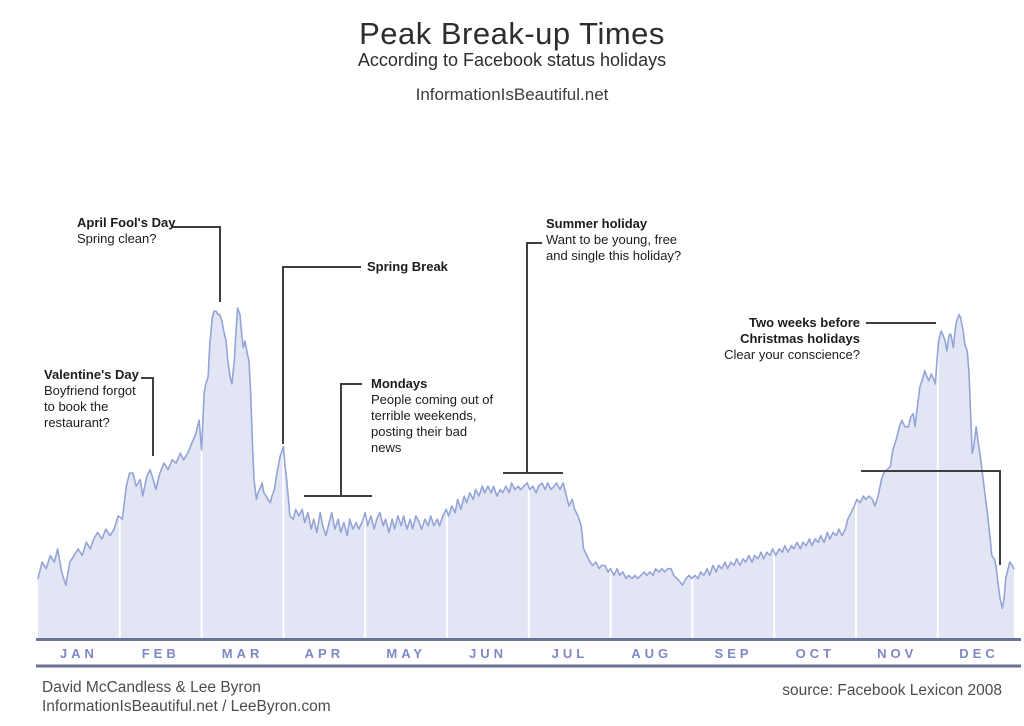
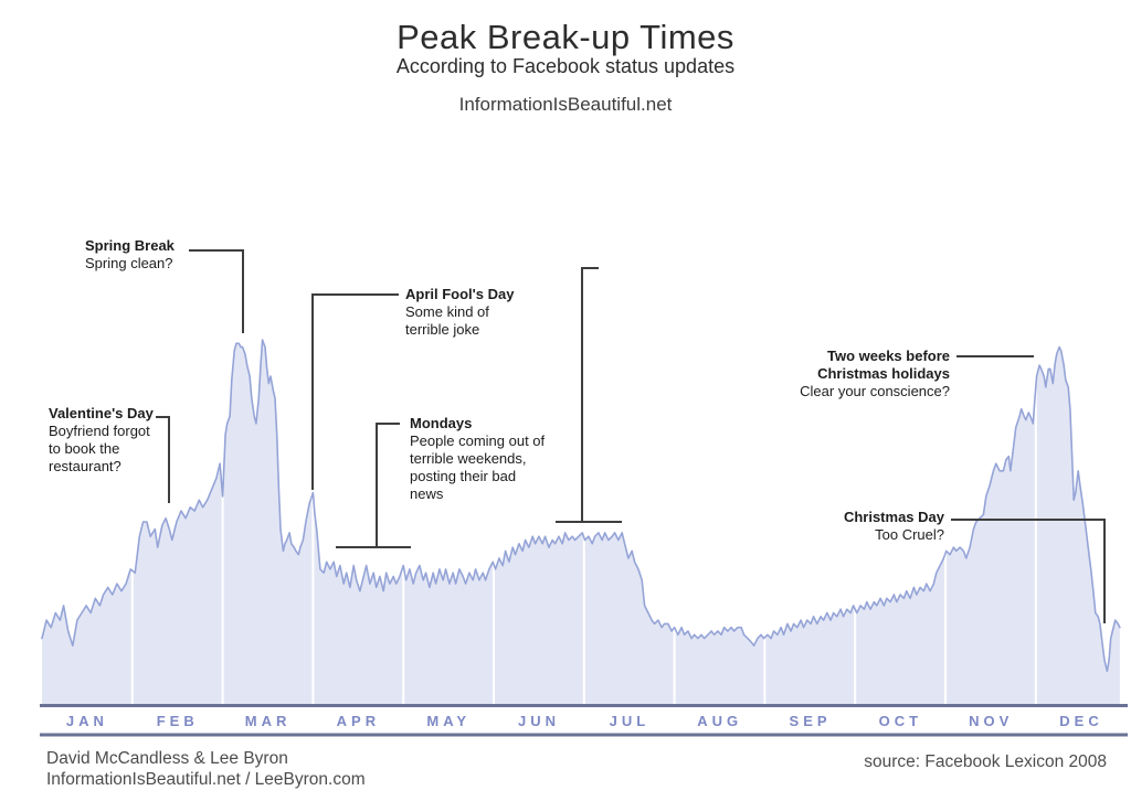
  Peak Break-up Times
- According to Facebook status holidays
+ According to Facebook status updates
  InformationIsBeautiful.net
  Valentine's Day
  Boyfriend forgot
  to book the
  restaurant?
- April Fool's Day
+ Spring Break
  Spring clean?
- Spring Break
+ April Fool's Day
+ Some kind of
+ terrible joke
  Mondays
  People coming out of
  terrible weekends,
  posting their bad
  news
- Summer holiday
- Want to be young, free
- and single this holiday?
  Two weeks before
  Christmas holidays
  Clear your conscience?
+ Christmas Day
+ Too Cruel?
  JAN
  FEB
  MAR
  APR
  MAY
  JUN
  JUL
  AUG
  SEP
  OCT
  NOV
  DEC
  David McCandless & Lee Byron
  InformationIsBeautiful.net / LeeByron.com
  source: Facebook Lexicon 2008
